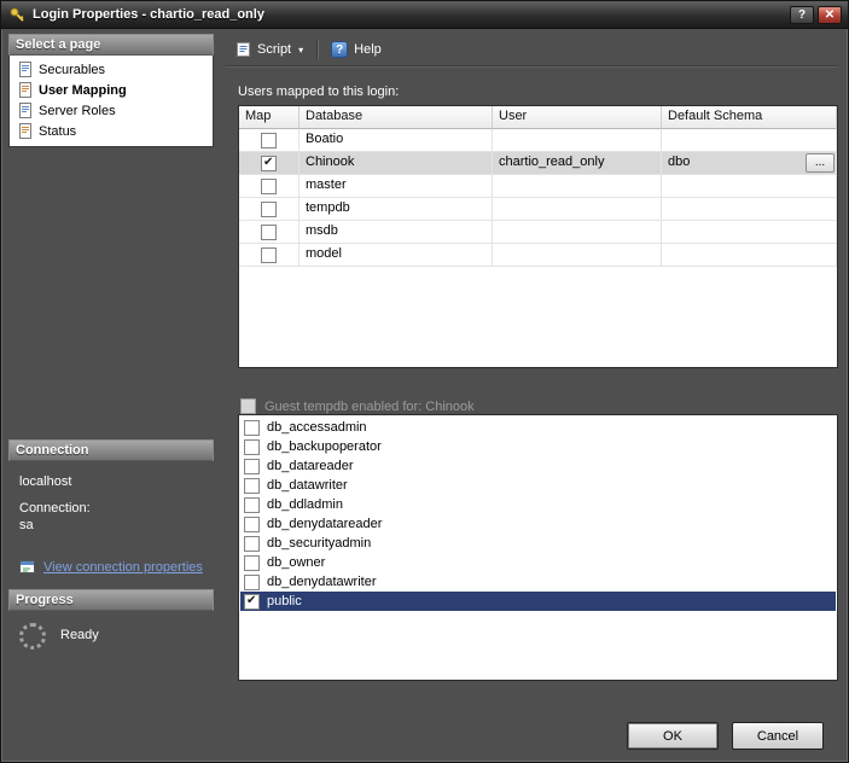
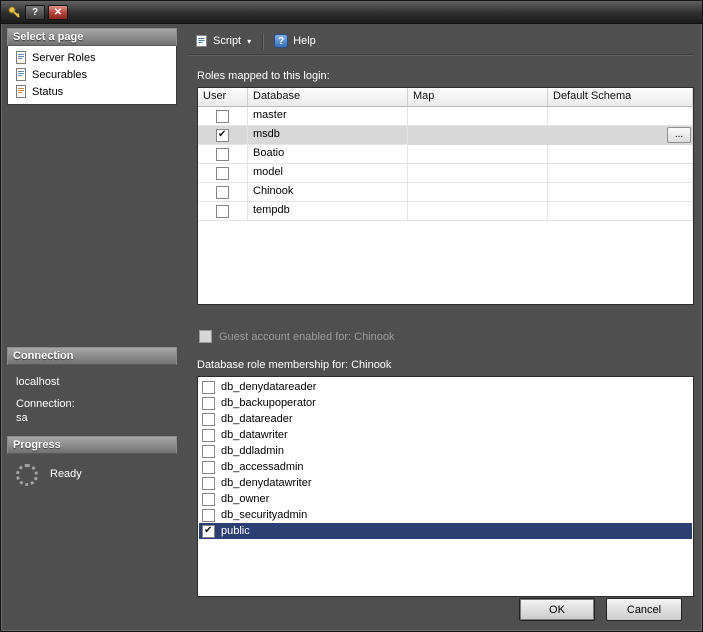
- Login Properties - chartio_read_only
  ?
  ✕
  Select a page
- Securables
+ Server Roles
- User Mapping
- Server Roles
+ Securables
  Status
  Connection
  localhost
  Connection:
  sa
- View connection properties
  Progress
  Ready
  Script
  ▾
  ?
  Help
- Users mapped to this login:
+ Roles mapped to this login:
- Map
+ User
  Database
- User
+ Map
  Default Schema
- Boatio
+ master
- Chinook
+ msdb
- chartio_read_only
- dbo
  ...
- master
+ Boatio
- tempdb
+ model
- msdb
+ Chinook
- model
+ tempdb
- Guest tempdb enabled for: Chinook
+ Guest account enabled for: Chinook
+ Database role membership for: Chinook
- db_accessadmin
+ db_denydatareader
  db_backupoperator
  db_datareader
  db_datawriter
  db_ddladmin
- db_denydatareader
+ db_accessadmin
- db_securityadmin
+ db_denydatawriter
  db_owner
- db_denydatawriter
+ db_securityadmin
  public
  OK
  Cancel
